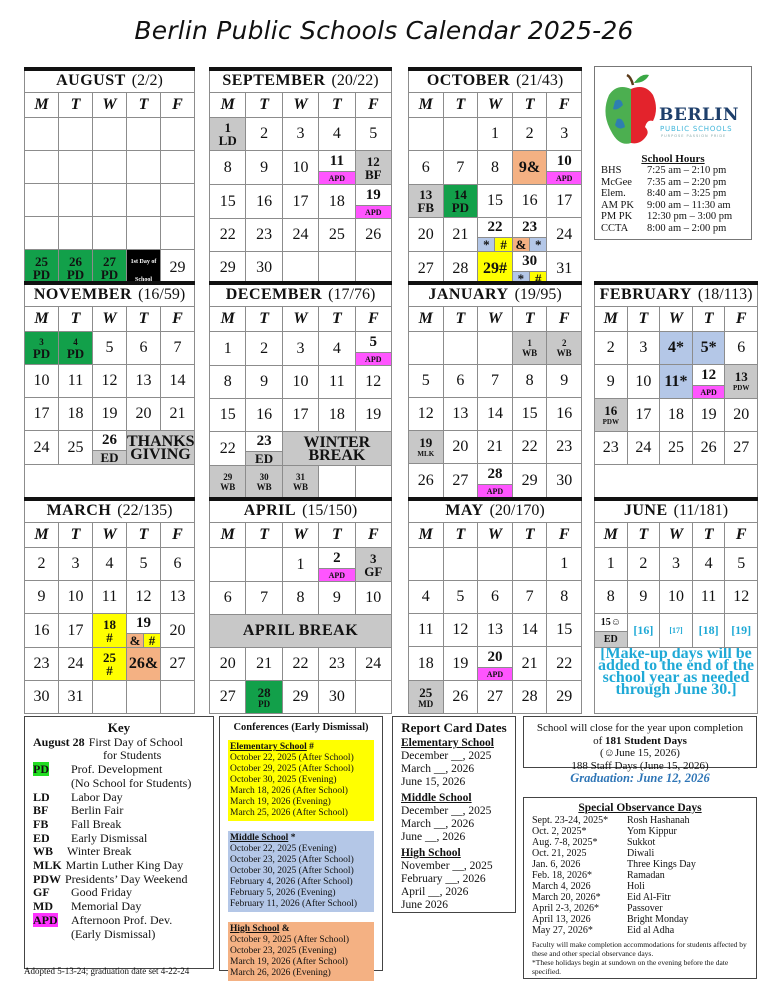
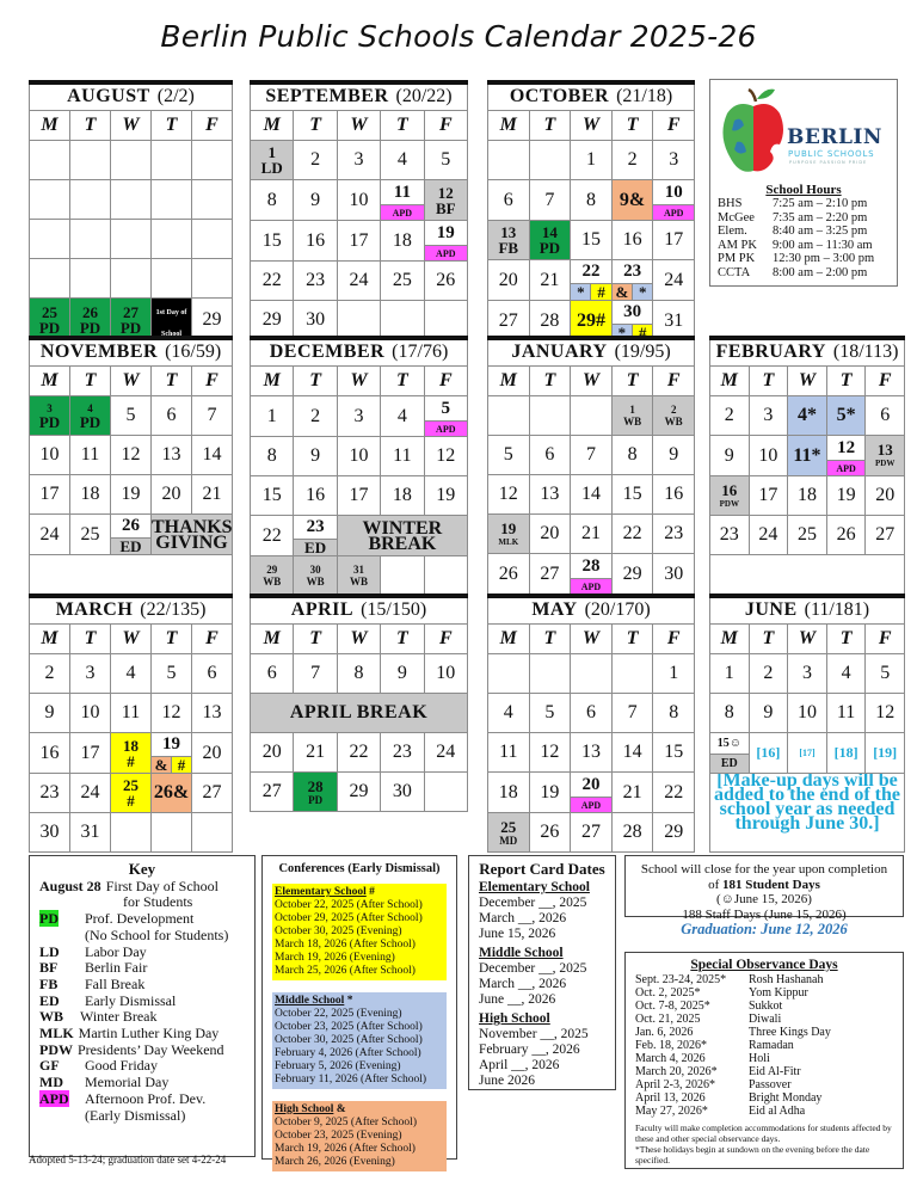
  Berlin Public Schools Calendar 2025-26
  AUGUST (2/2)
  M	T	W	T	F
  SEPTEMBER (20/22)
  M	T	W	T	F
  1LD	2	3	4	5
  8	9	10	11APD	12BF
  15	16	17	18	19APD
  22	23	24	25	26
  29	30
- OCTOBER (21/43)
+ OCTOBER (21/18)
  M	T	W	T	F
  		1	2	3
  6	7	8	9&	10APD
  13FB	14PD	15	16	17
  20	21	22* #	23& *	24
  27	28	29#	30* #	31
  BERLIN
  PUBLIC SCHOOLS
  School Hours
  BHS
  7:25 am – 2:10 pm
  McGee
  7:35 am – 2:20 pm
  Elem.
  8:40 am – 3:25 pm
  AM PK
  9:00 am – 11:30 am
  PM PK
  12:30 pm – 3:00 pm
  CCTA
  8:00 am – 2:00 pm
  NOVEMBER (16/59)
  M	T	W	T	F
  3PD	4PD	5	6	7
  10	11	12	13	14
  17	18	19	20	21
  24	25	26ED	THANKS GIVING
  DECEMBER (17/76)
  M	T	W	T	F
  1	2	3	4	5APD
  8	9	10	11	12
  15	16	17	18	19
  22	23ED	WINTER BREAK
  29WB	30WB	31WB
  JANUARY (19/95)
  M	T	W	T	F
  			1WB	2WB
  5	6	7	8	9
  12	13	14	15	16
  19MLK	20	21	22	23
  26	27	28APD	29	30
  FEBRUARY (18/113)
  M	T	W	T	F
  2	3	4*	5*	6
  9	10	11*	12APD	13PDW
  16PDW	17	18	19	20
  23	24	25	26	27
  MARCH (22/135)
  M	T	W	T	F
  2	3	4	5	6
  9	10	11	12	13
  16	17	18#	19& #	20
  23	24	25#	26&	27
  30	31
  APRIL (15/150)
  M	T	W	T	F
- 		1	2APD	3GF
  6	7	8	9	10
  APRIL BREAK
  20	21	22	23	24
  27	28PD	29	30
  MAY (20/170)
  M	T	W	T	F
  				1
  4	5	6	7	8
  11	12	13	14	15
  18	19	20APD	21	22
  25MD	26	27	28	29
  JUNE (11/181)
  M	T	W	T	F
  1	2	3	4	5
  8	9	10	11	12
  15☺ED	[16]	[17]	[18]	[19]
  [Make-up days will be added to the end of the school year as needed through June 30.]
  Key
  August 28
  First Day of School
  for Students
  PD
  Prof. Development
  (No School for Students)
  LD
  Labor Day
  BF
  Berlin Fair
  FB
  Fall Break
  ED
  Early Dismissal
  WB
  Winter Break
  MLK
  Martin Luther King Day
  PDW
  Presidents’ Day Weekend
  GF
  Good Friday
  MD
  Memorial Day
  APD
  Afternoon Prof. Dev.
  (Early Dismissal)
  Adopted 5-13-24; graduation date set 4-22-24
  Conferences (Early Dismissal)
  Elementary School #
  October 22, 2025 (After School)
  October 29, 2025 (After School)
  October 30, 2025 (Evening)
  March 18, 2026 (After School)
  March 19, 2026 (Evening)
  March 25, 2026 (After School)
  Middle School *
  October 22, 2025 (Evening)
  October 23, 2025 (After School)
  October 30, 2025 (After School)
  February 4, 2026 (After School)
  February 5, 2026 (Evening)
  February 11, 2026 (After School)
  High School &
  October 9, 2025 (After School)
  October 23, 2025 (Evening)
  March 19, 2026 (After School)
  March 26, 2026 (Evening)
  Report Card Dates
  Elementary School
  December __, 2025
  March __, 2026
  June 15, 2026
  Middle School
  December __, 2025
  March __, 2026
  June __, 2026
  High School
  November __, 2025
  February __, 2026
  April __, 2026
  June 2026
  School will close for the year upon completion
  of 181 Student Days
  (☺June 15, 2026)
  188 Staff Days (June 15, 2026)
  Graduation: June 12, 2026
  Special Observance Days
  Sept. 23-24, 2025*
  Rosh Hashanah
  Oct. 2, 2025*
  Yom Kippur
- Aug. 7-8, 2025*
+ Oct. 7-8, 2025*
  Sukkot
  Oct. 21, 2025
  Diwali
  Jan. 6, 2026
  Three Kings Day
  Feb. 18, 2026*
  Ramadan
  March 4, 2026
  Holi
  March 20, 2026*
  Eid Al-Fitr
  April 2-3, 2026*
  Passover
  April 13, 2026
  Bright Monday
  May 27, 2026*
  Eid al Adha
  Faculty will make completion accommodations for students affected by these and other special observance days.
  *These holidays begin at sundown on the evening before the date specified.
